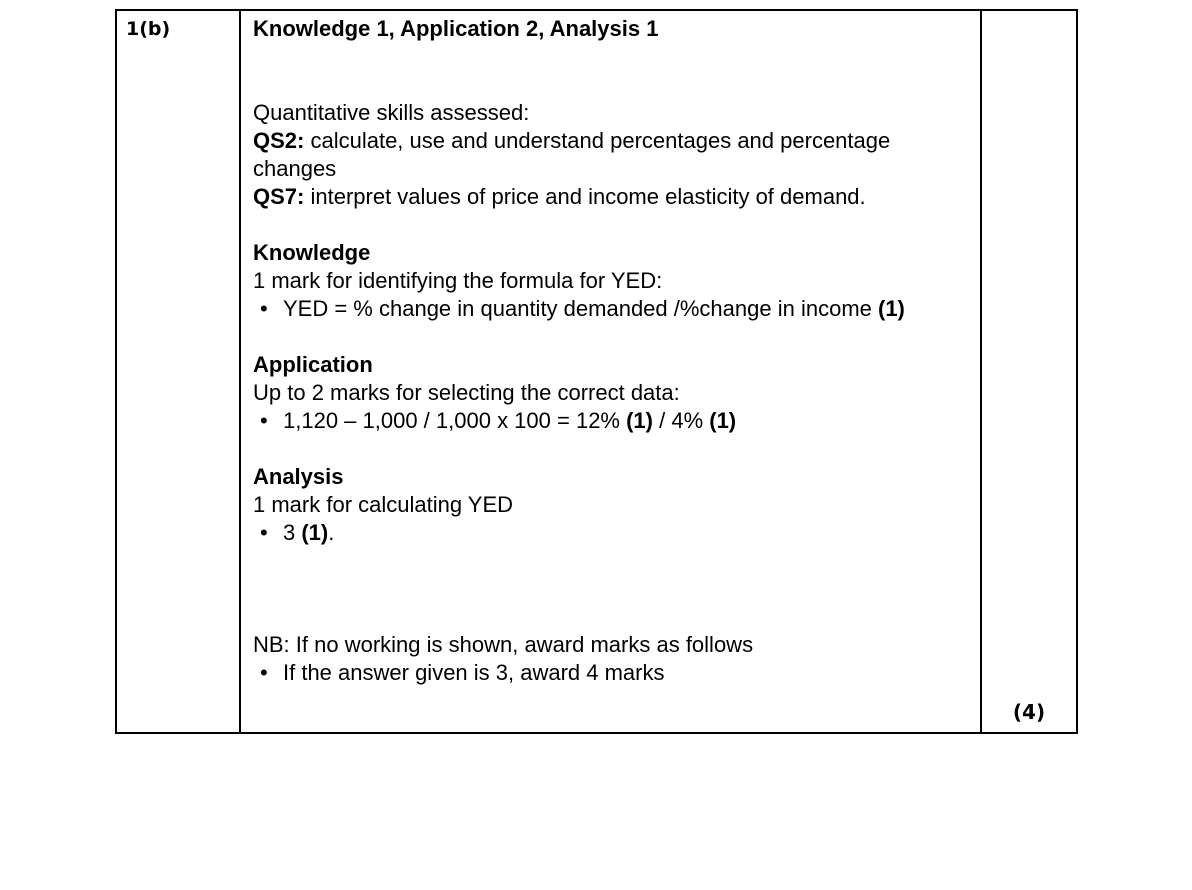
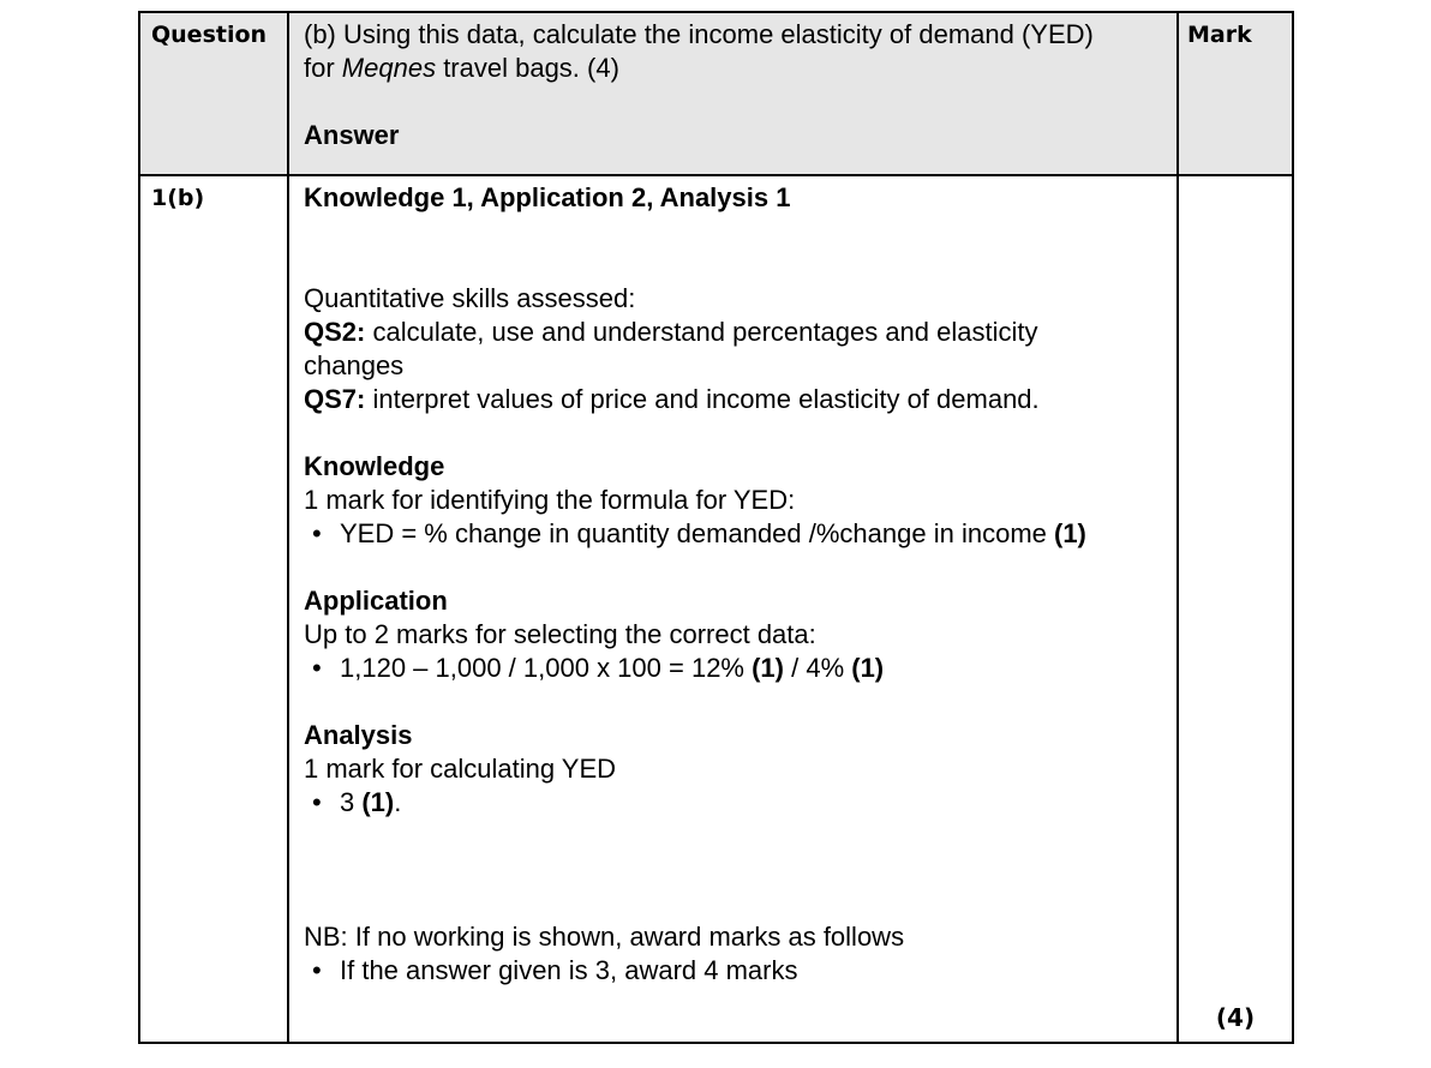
+ Question	(b) Using this data, calculate the income elasticity of demand (YED)for Meqnes travel bags. (4) Answer	Mark
- 1(b)	Knowledge 1, Application 2, Analysis 1 Quantitative skills assessed:QS2: calculate, use and understand percentages and percentagechangesQS7: interpret values of price and income elasticity of demand. Knowledge1 mark for identifying the formula for YED:• YED = % change in quantity demanded /%change in income (1) ApplicationUp to 2 marks for selecting the correct data:• 1,120 – 1,000 / 1,000 x 100 = 12% (1) / 4% (1) Analysis1 mark for calculating YED• 3 (1). NB: If no working is shown, award marks as follows• If the answer given is 3, award 4 marks	(4)
+ 1(b)	Knowledge 1, Application 2, Analysis 1 Quantitative skills assessed:QS2: calculate, use and understand percentages and elasticitychangesQS7: interpret values of price and income elasticity of demand. Knowledge1 mark for identifying the formula for YED:• YED = % change in quantity demanded /%change in income (1) ApplicationUp to 2 marks for selecting the correct data:• 1,120 – 1,000 / 1,000 x 100 = 12% (1) / 4% (1) Analysis1 mark for calculating YED• 3 (1). NB: If no working is shown, award marks as follows• If the answer given is 3, award 4 marks	(4)
